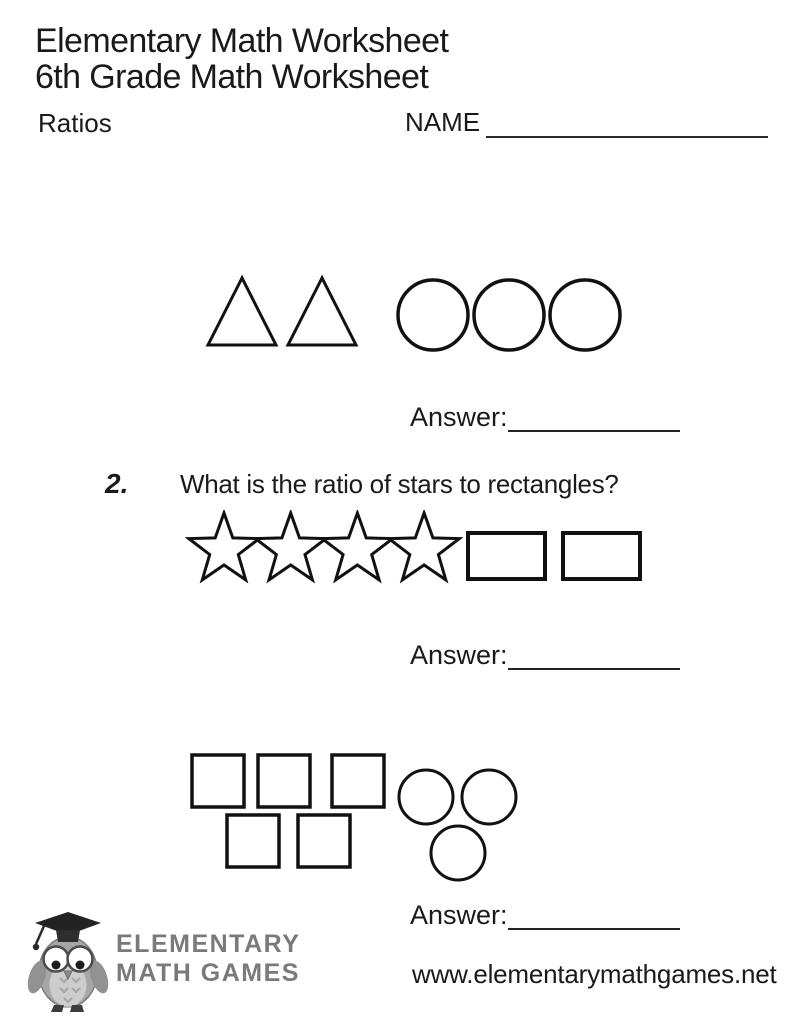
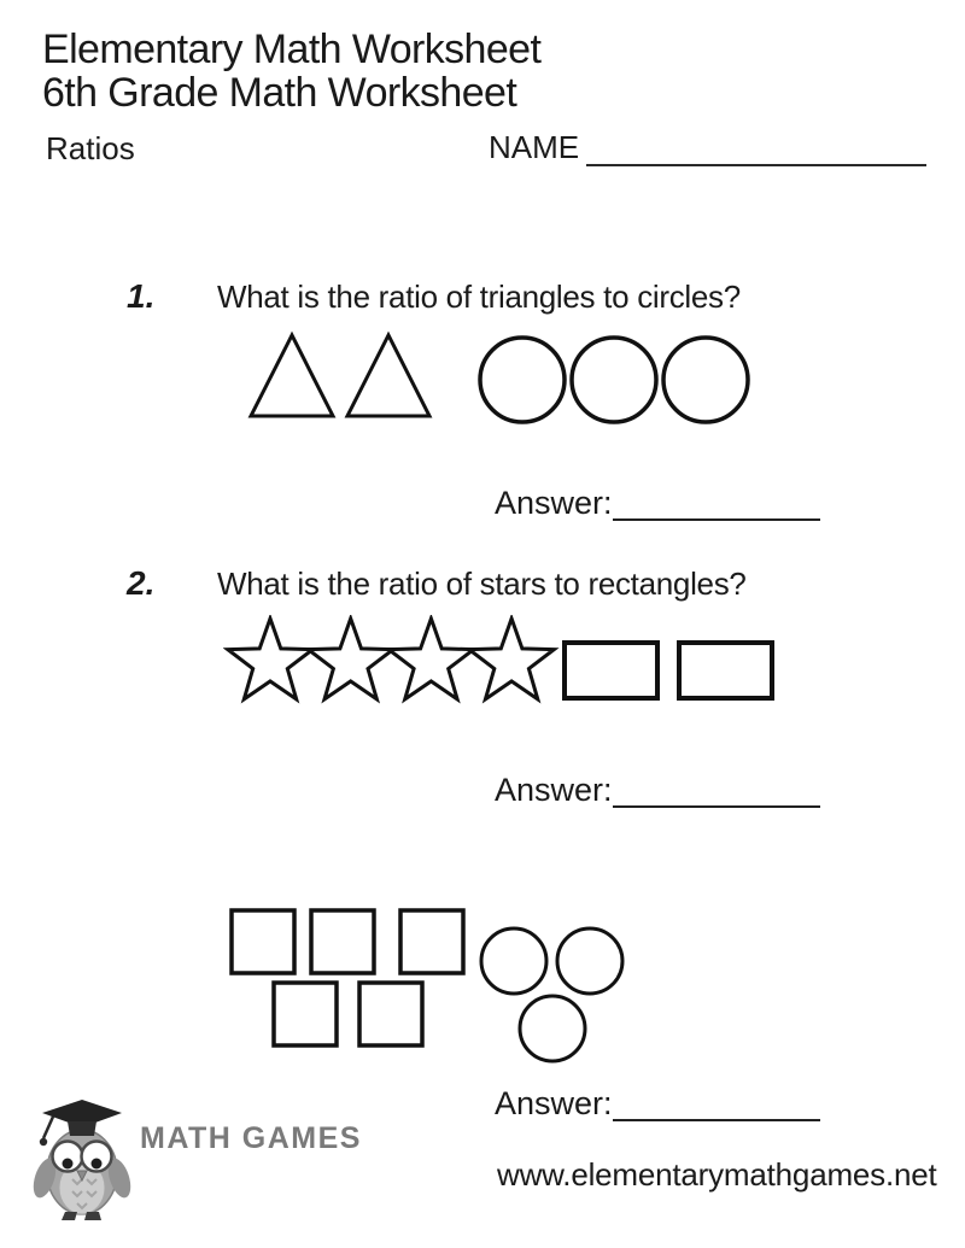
  Elementary Math Worksheet
  6th Grade Math Worksheet
  Ratios
  NAME
+ 1.
+ What is the ratio of triangles to circles?
  Answer:
  2.
  What is the ratio of stars to rectangles?
  Answer:
  Answer:
- ELEMENTARY
  MATH GAMES
  www.elementarymathgames.net
